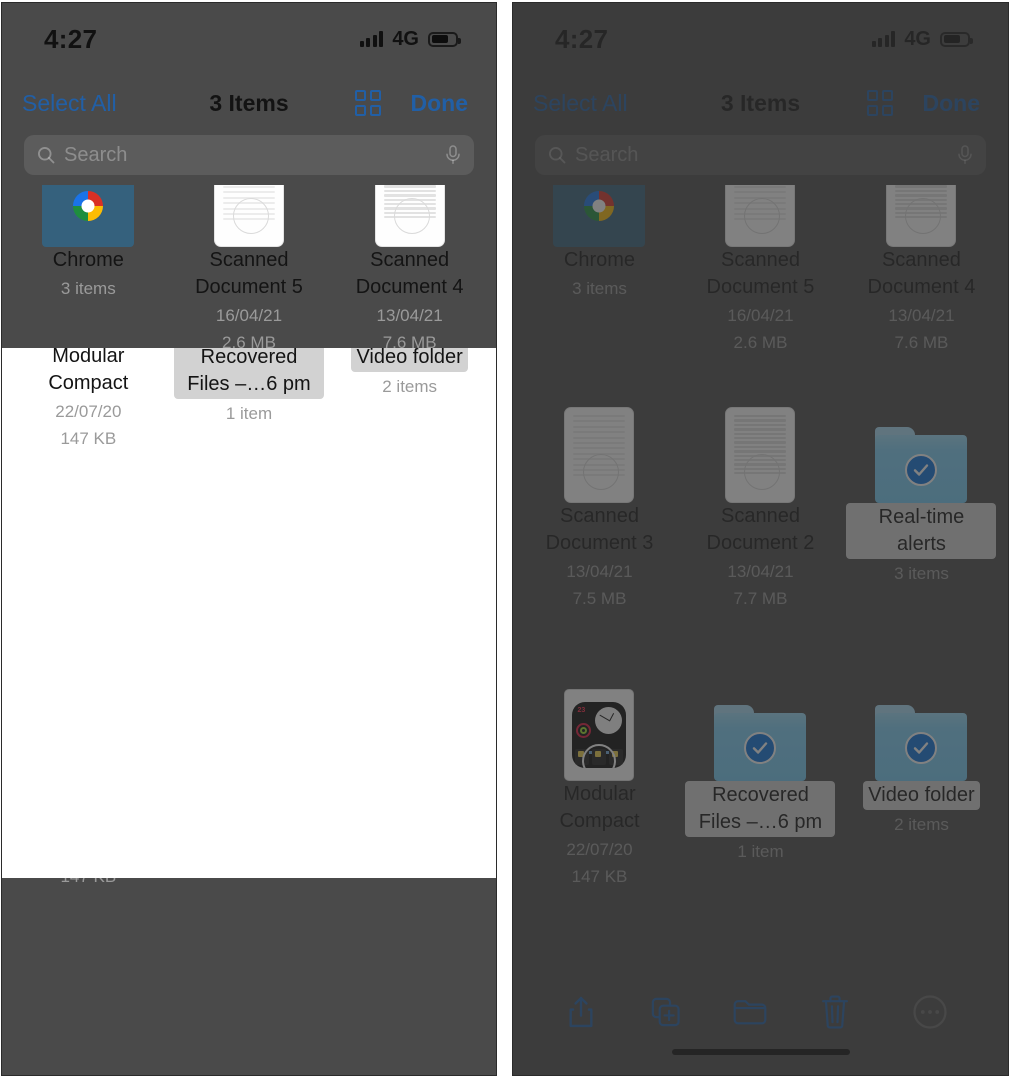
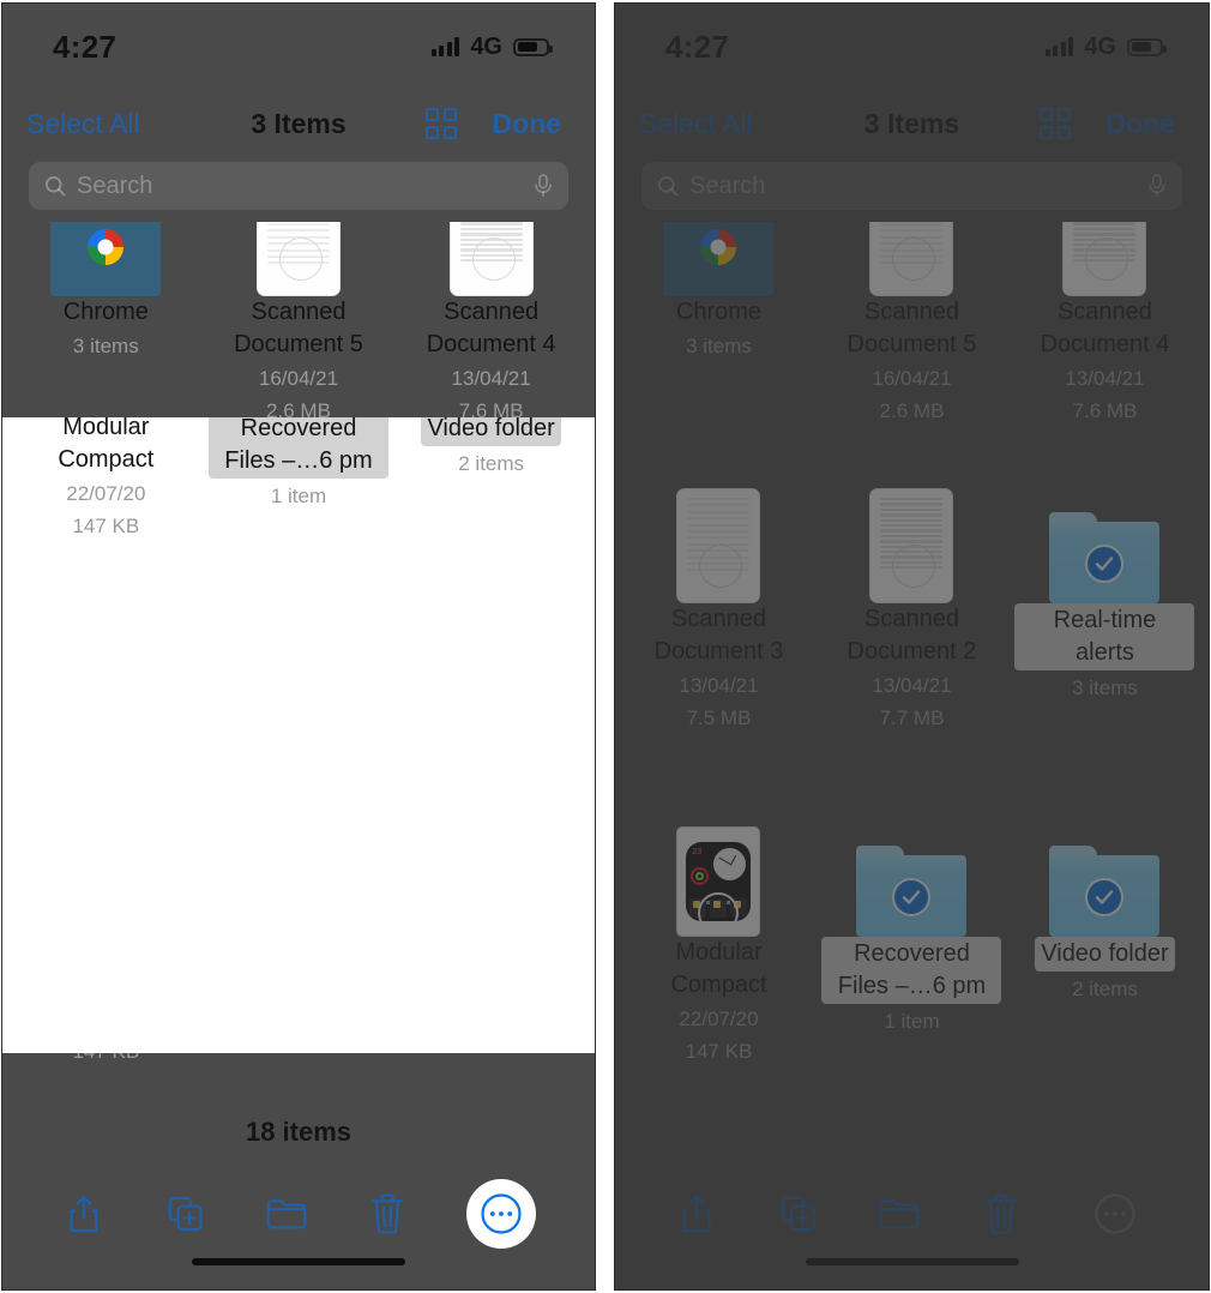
  4:27
  4G
  Select All
  3 Items
  Done
  Search
  Chrome
  3 items
  Scanned
  Document 5
  16/04/21
  2.6 MB
  Scanned
  Document 4
  13/04/21
  7.6 MB
+ 18 items
  Modular Compact
  22/07/20
  147 KB
  Recovered Files –…6 pm
  1 item
  Video folder
  2 items
  Select All
  Done
  3 items
  16/04/21
  2.6 MB
  13/04/21
  7.6 MB
  13/04/21
  7.5 MB
  13/04/21
  7.7 MB
  Real-time alerts
  3 items
  22/07/20
  147 KB
  Recovered Files –…6 pm
  1 item
  Video folder
  2 items
